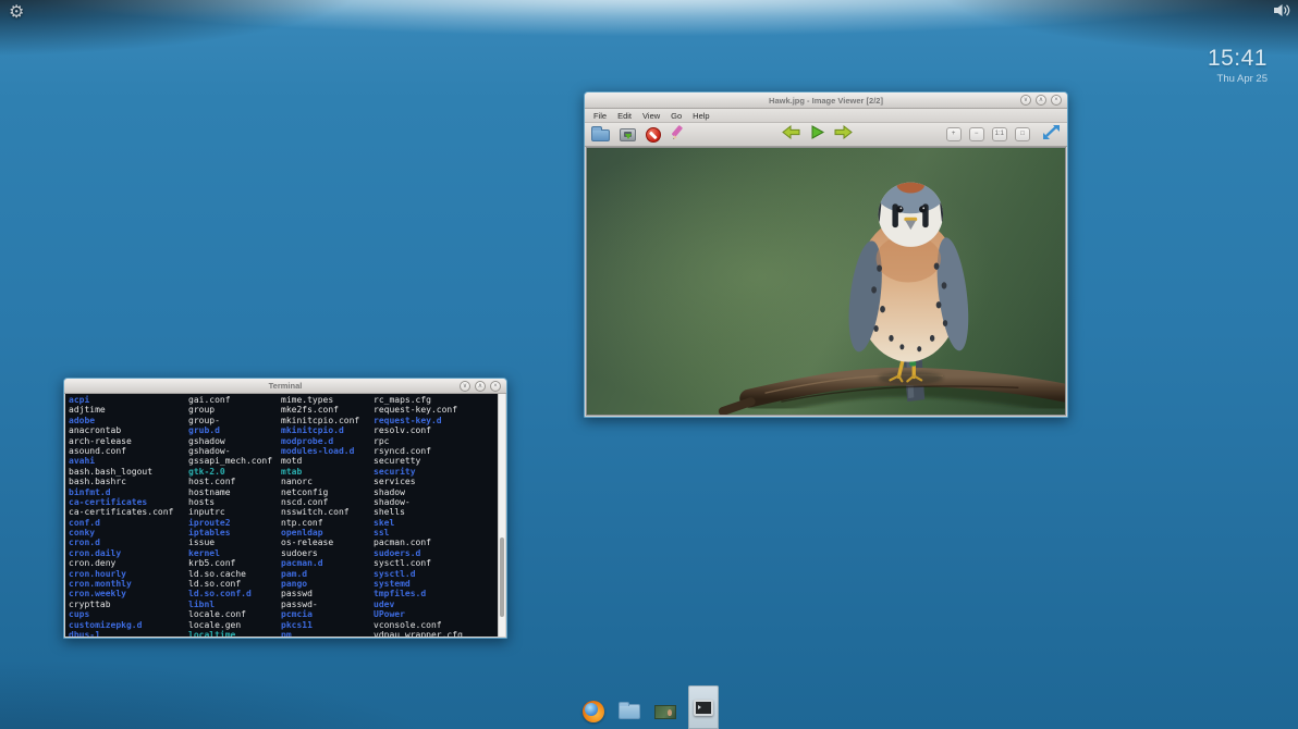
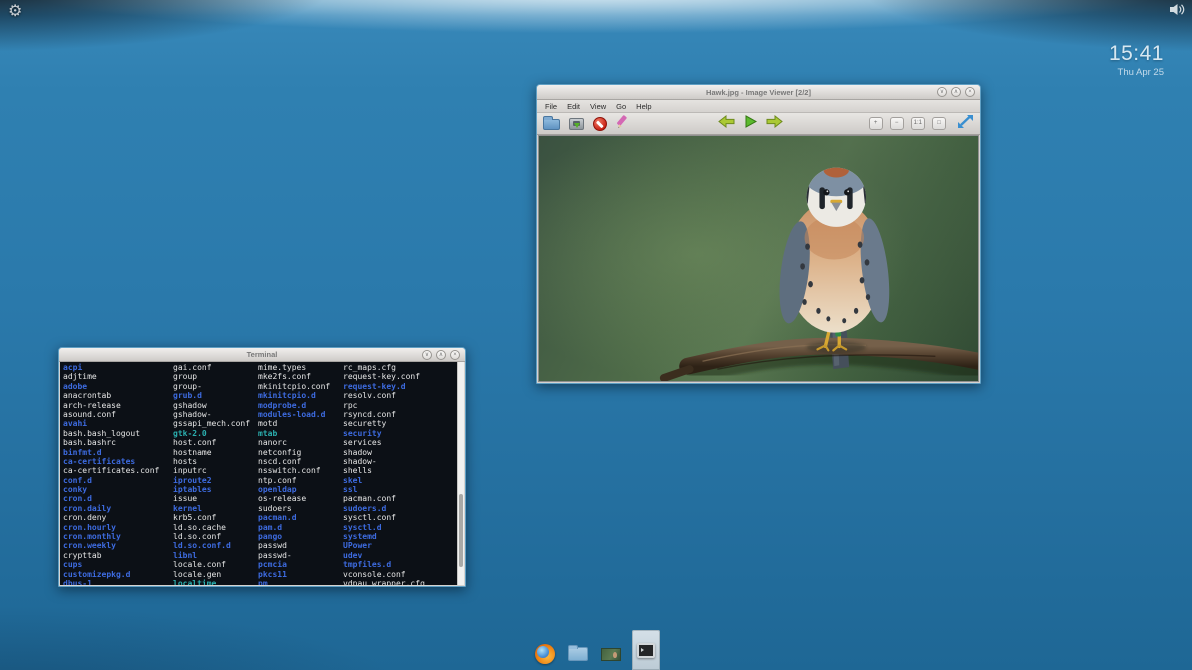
  ⚙
  15:41
  Thu Apr 25
  Hawk.jpg - Image Viewer [2/2]
  File
  Edit
  View
  Go
  Help
  Terminal
  acpi
  adjtime
  adobe
  anacrontab
  arch-release
  asound.conf
  avahi
  bash.bash_logout
  bash.bashrc
  binfmt.d
  ca-certificates
  ca-certificates.conf
  conf.d
  conky
  cron.d
  cron.daily
  cron.deny
  cron.hourly
  cron.monthly
  cron.weekly
  crypttab
  cups
  customizepkg.d
  dbus-1
  gai.conf
  group
  group-
  grub.d
  gshadow
  gshadow-
  gssapi_mech.conf
  gtk-2.0
  host.conf
  hostname
  hosts
  inputrc
  iproute2
  iptables
  issue
  kernel
  krb5.conf
  ld.so.cache
  ld.so.conf
  ld.so.conf.d
  libnl
  locale.conf
  locale.gen
  localtime
  mime.types
  mke2fs.conf
  mkinitcpio.conf
  mkinitcpio.d
  modprobe.d
  modules-load.d
  motd
  mtab
  nanorc
  netconfig
  nscd.conf
  nsswitch.conf
  ntp.conf
  openldap
  os-release
  sudoers
  pacman.d
  pam.d
  pango
  passwd
  passwd-
  pcmcia
  pkcs11
  pm
  rc_maps.cfg
  request-key.conf
  request-key.d
  resolv.conf
  rpc
  rsyncd.conf
  securetty
  security
  services
  shadow
  shadow-
  shells
  skel
  ssl
  pacman.conf
  sudoers.d
  sysctl.conf
  sysctl.d
  systemd
- tmpfiles.d
+ UPower
  udev
- UPower
+ tmpfiles.d
  vconsole.conf
  vdpau_wrapper.cfg
